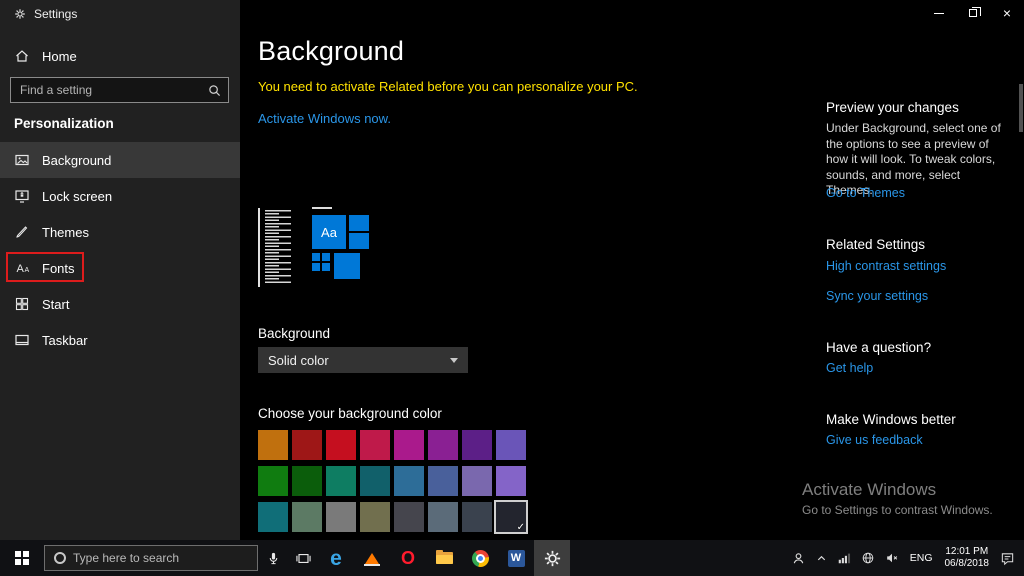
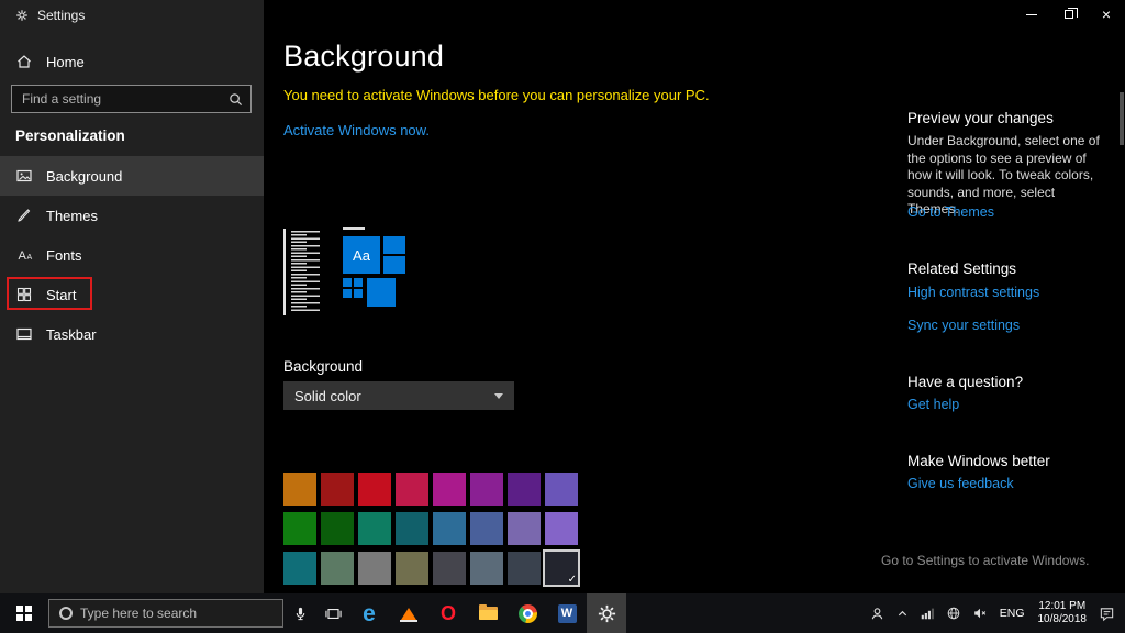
  Settings
  Home
  Find a setting
  Personalization
  Background
- Lock screen
  Themes
  A
  Fonts
  Start
  Taskbar
  Background
- You need to activate Related before you can personalize your PC.
+ You need to activate Windows before you can personalize your PC.
  Activate Windows now.
  Aa
  Background
  Solid color
- Choose your background color
  ✓
  Preview your changes
  Under Background, select one of the options to see a preview of how it will look. To tweak colors, sounds, and more, select Themes.
  Go to Themes
  Related Settings
  High contrast settings
  Sync your settings
  Have a question?
  Get help
  Make Windows better
  Give us feedback
- Activate Windows
- Go to Settings to contrast Windows.
+ Go to Settings to activate Windows.
  ×
  Type here to search
  e
  O
  W
  ENG
  12:01 PM
- 06/8/2018
+ 10/8/2018
